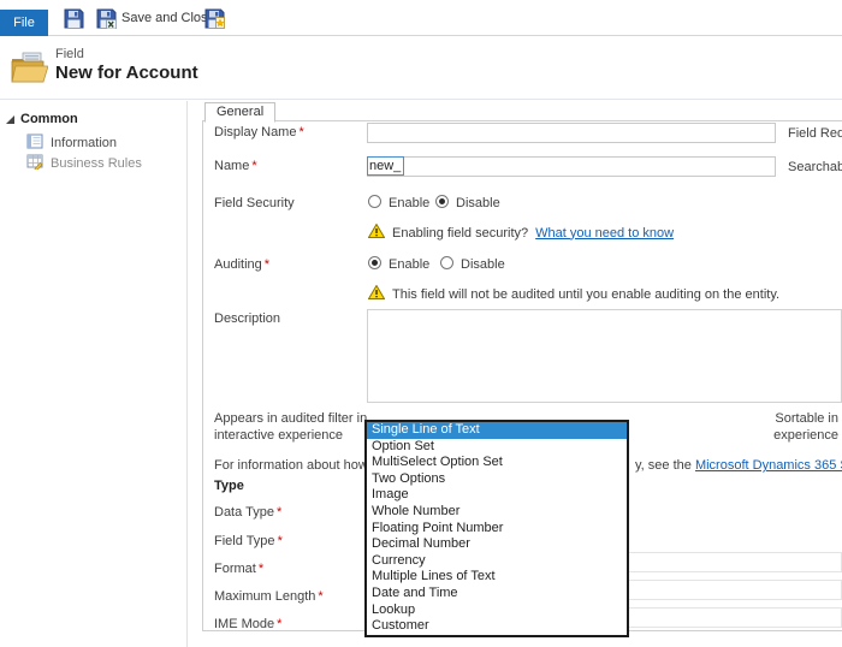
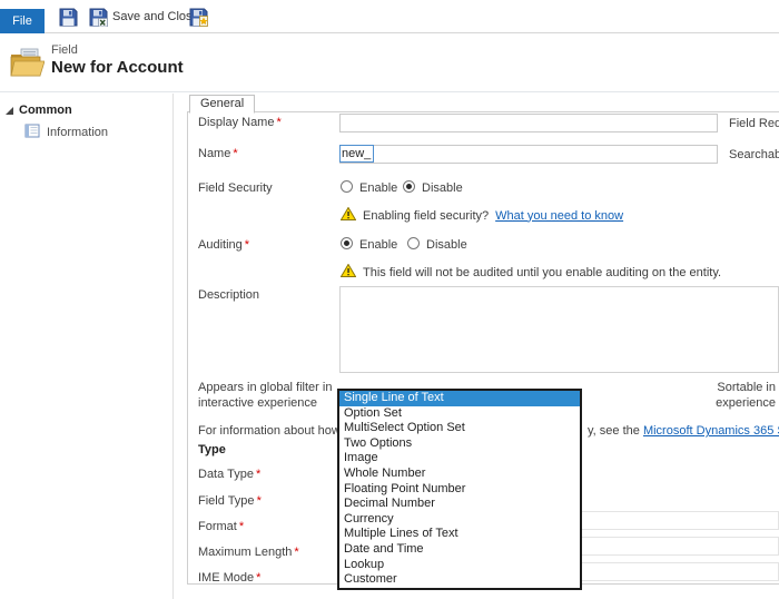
  File
  Save and Clos
  Field
  New for Account
  Common
  Information
- Business Rules
  General
  Display Name *
  Field Req
  Name *
  new_
  Searchab
  Field Security
  Enable
  Disable
  Enabling field security?
  What you need to know
  Auditing *
  Enable
  Disable
  This field will not be audited until you enable auditing on the entity.
  Description
- Appears in audited filter in
+ Appears in global filter in
  interactive experience
  Sortable in
  experience
  For information about how
  y, see the Microsoft Dynamics 365
  Type
  Data Type *
  Field Type *
  Format *
  Maximum Length *
  IME Mode *
  Single Line of Text
  Option Set
  MultiSelect Option Set
  Two Options
  Image
  Whole Number
  Floating Point Number
  Decimal Number
  Currency
  Multiple Lines of Text
  Date and Time
  Lookup
  Customer
